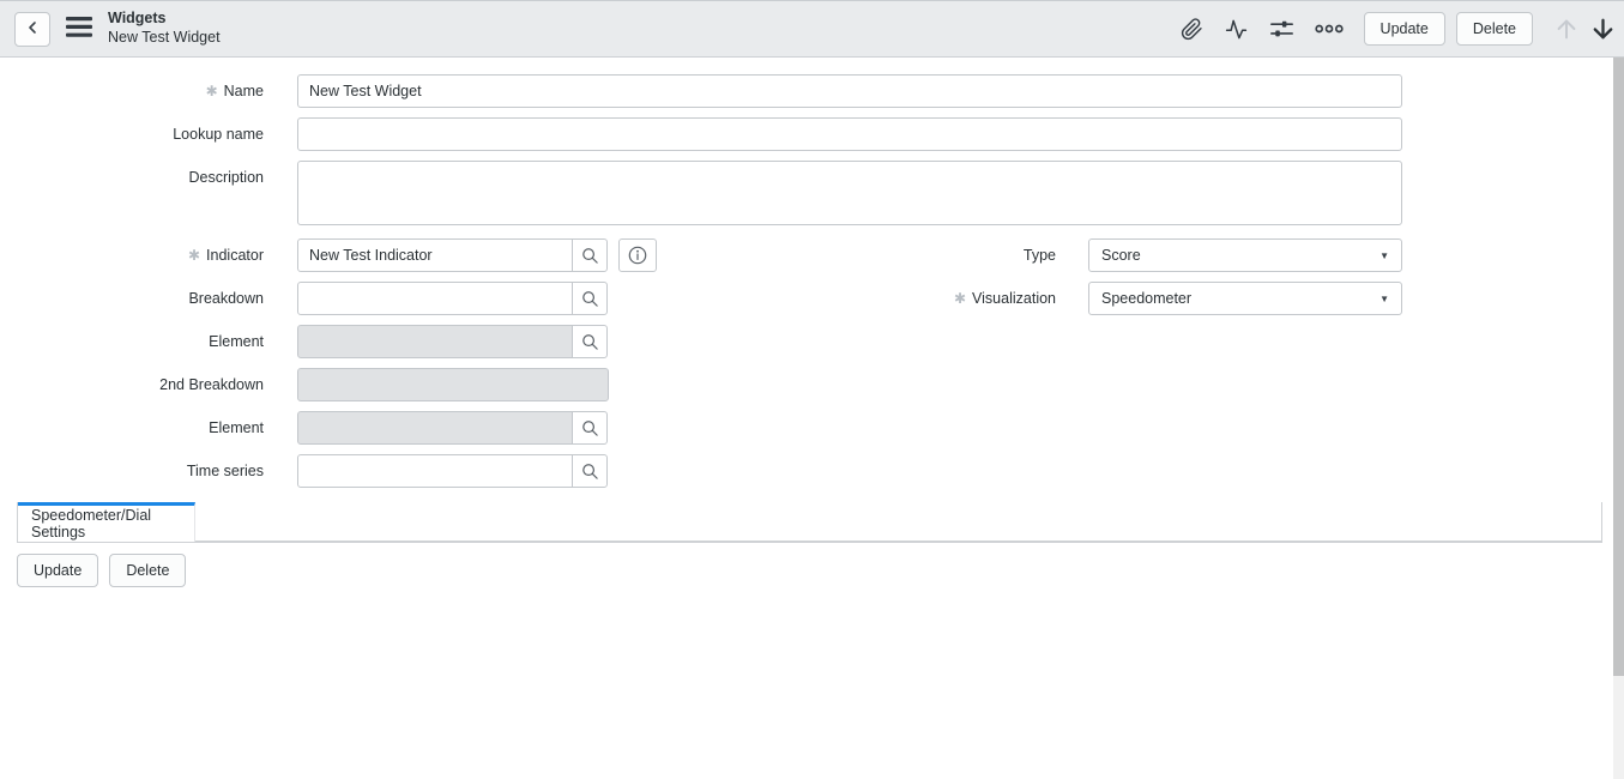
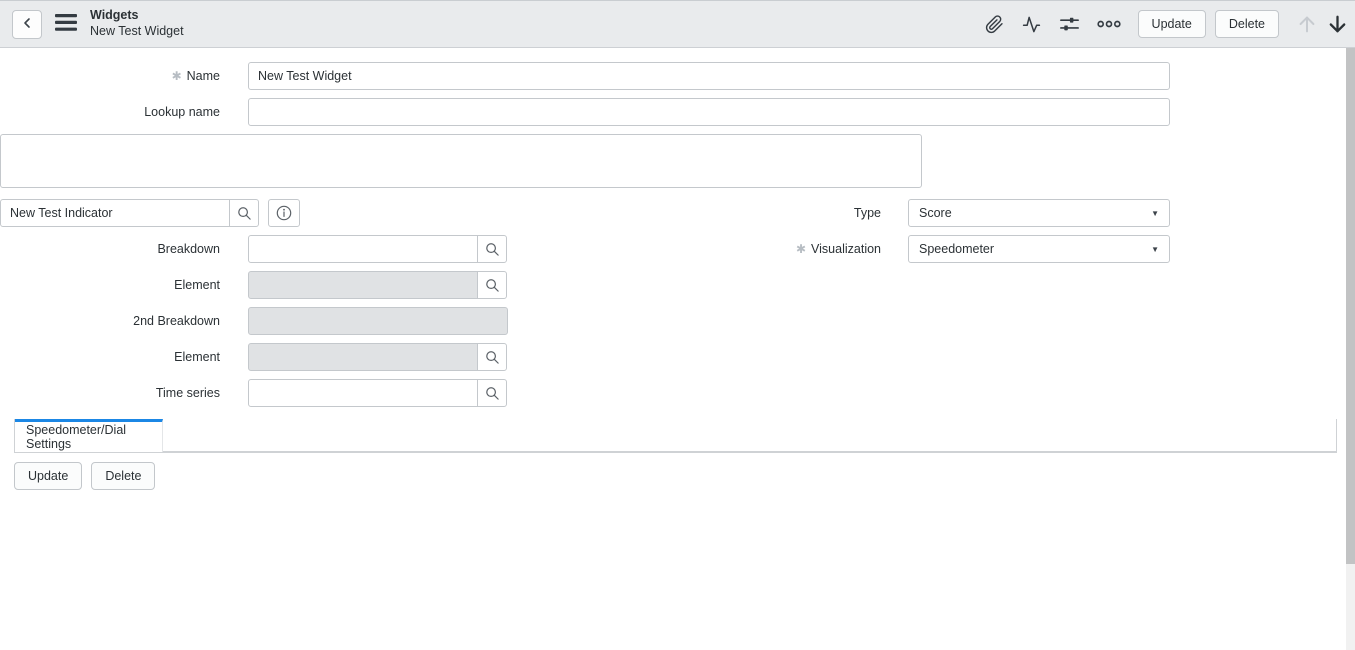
  Widgets
  New Test Widget
  Update
  Delete
  ✱ Name
  New Test Widget
  Lookup name
- Description
- ✱ Indicator
  New Test Indicator
  Type
  Score
  ▼
  Breakdown
  ✱ Visualization
  Speedometer
  ▼
  Element
  2nd Breakdown
  Element
  Time series
  Speedometer/Dial Settings
  Update
  Delete
